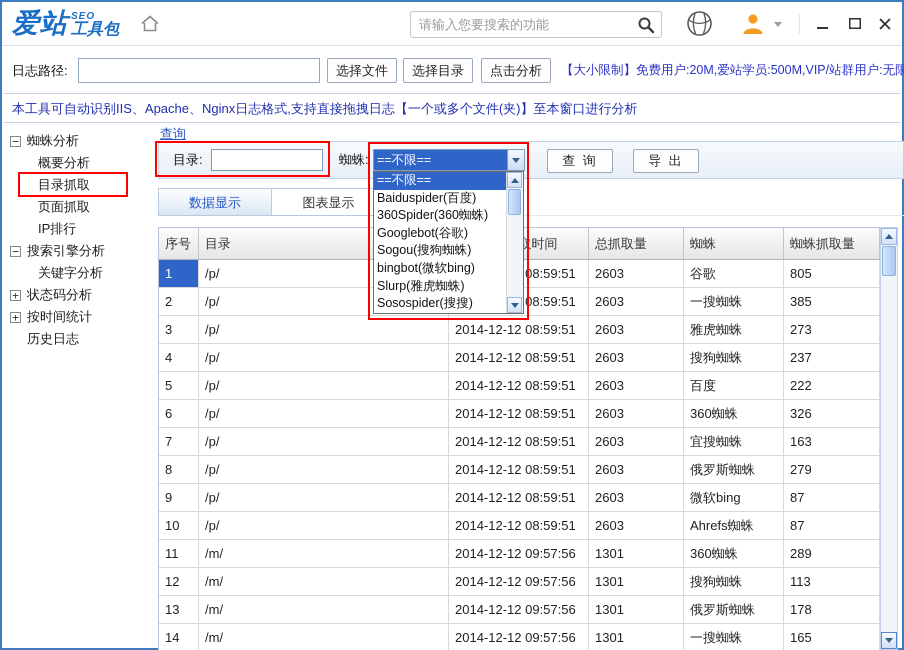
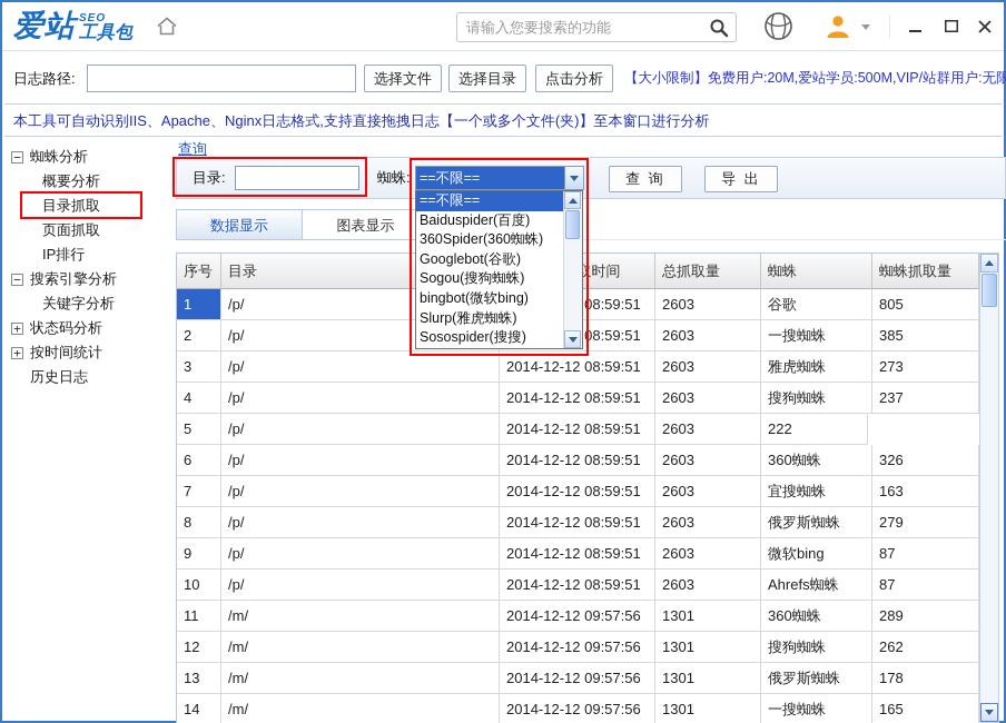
  爱站
  SEO
  工具包
  请输入您要搜索的功能
  日志路径:
  选择文件
  选择目录
  点击分析
  【大小限制】免费用户:20M,爱站学员:500M,VIP/站群用户:无限
  本工具可自动识别IIS、Apache、Nginx日志格式,支持直接拖拽日志【一个或多个文件(夹)】至本窗口进行分析
  −
  蜘蛛分析
  概要分析
  目录抓取
  页面抓取
  IP排行
  −
  搜索引擎分析
  关键字分析
  +
  状态码分析
  +
  按时间统计
  历史日志
  查询
  目录:
  蜘蛛:
  ==不限==
  查 询
  导 出
  数据显示
  图表显示
  序号
  目录
  总抓取量
  蜘蛛
  蜘蛛抓取量
  1
  /p/
  2603
  谷歌
  805
  2
  /p/
  2603
  一搜蜘蛛
  385
  3
  /p/
  2014-12-12 08:59:51
  2603
  雅虎蜘蛛
  273
  4
  /p/
  2014-12-12 08:59:51
  2603
  搜狗蜘蛛
  237
  5
  /p/
  2014-12-12 08:59:51
  2603
- 百度
  222
  6
  /p/
  2014-12-12 08:59:51
  2603
  360蜘蛛
  326
  7
  /p/
  2014-12-12 08:59:51
  2603
  宜搜蜘蛛
  163
  8
  /p/
  2014-12-12 08:59:51
  2603
  俄罗斯蜘蛛
  279
  9
  /p/
  2014-12-12 08:59:51
  2603
  微软bing
  87
  10
  /p/
  2014-12-12 08:59:51
  2603
  Ahrefs蜘蛛
  87
  11
  /m/
  2014-12-12 09:57:56
  1301
  360蜘蛛
  289
  12
  /m/
  2014-12-12 09:57:56
  1301
  搜狗蜘蛛
- 113
+ 262
  13
  /m/
  2014-12-12 09:57:56
  1301
  俄罗斯蜘蛛
  178
  14
  /m/
  2014-12-12 09:57:56
  1301
  一搜蜘蛛
  165
  ==不限==
  Baiduspider(百度)
  360Spider(360蜘蛛)
  Googlebot(谷歌)
  Sogou(搜狗蜘蛛)
  bingbot(微软bing)
  Slurp(雅虎蜘蛛)
  Sosospider(搜搜)
